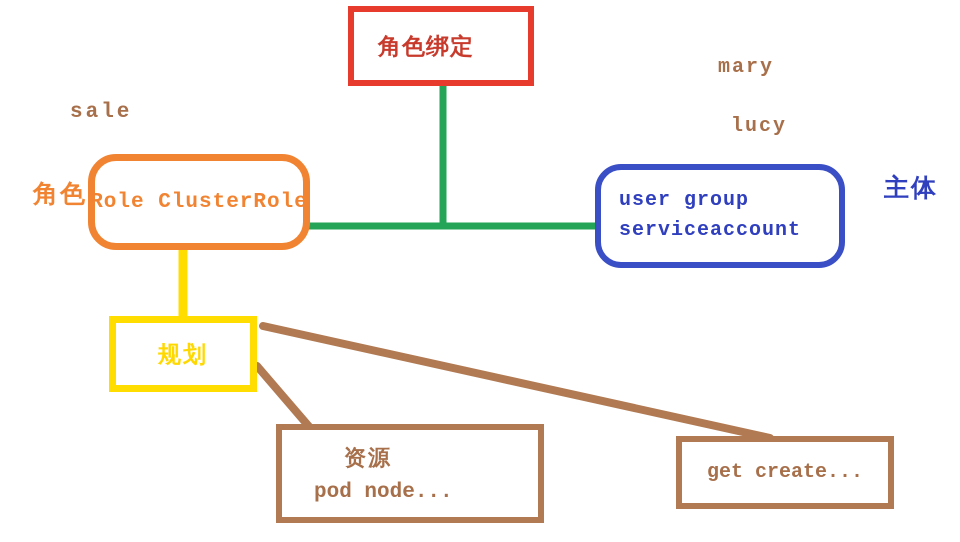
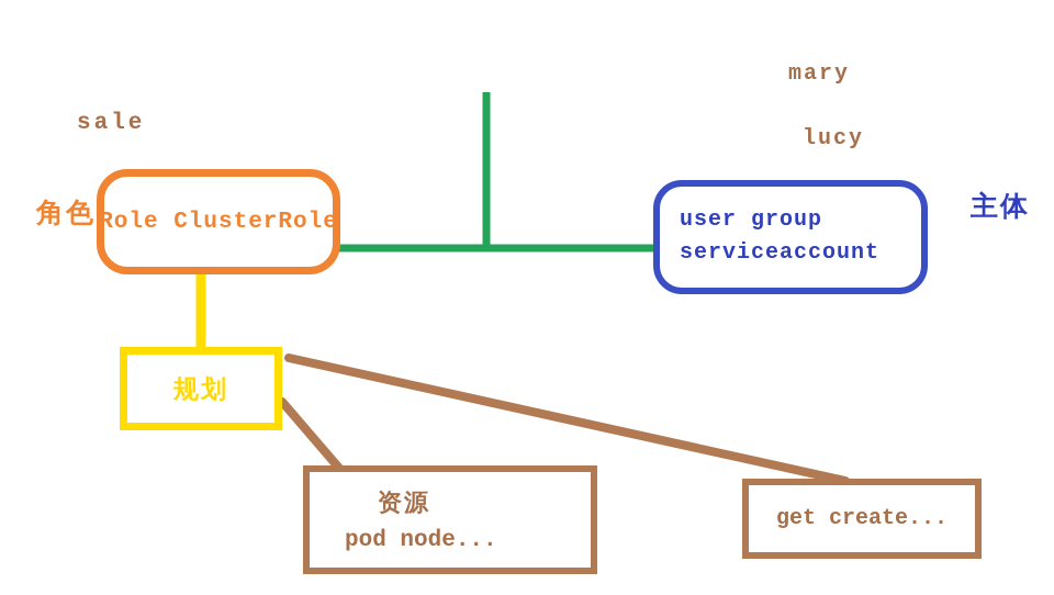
- 角色绑定
  Role ClusterRole
  user group
  serviceaccount
  规划
  资源
  pod node...
  get create...
  sale
  mary
  lucy
  角色
  主体
